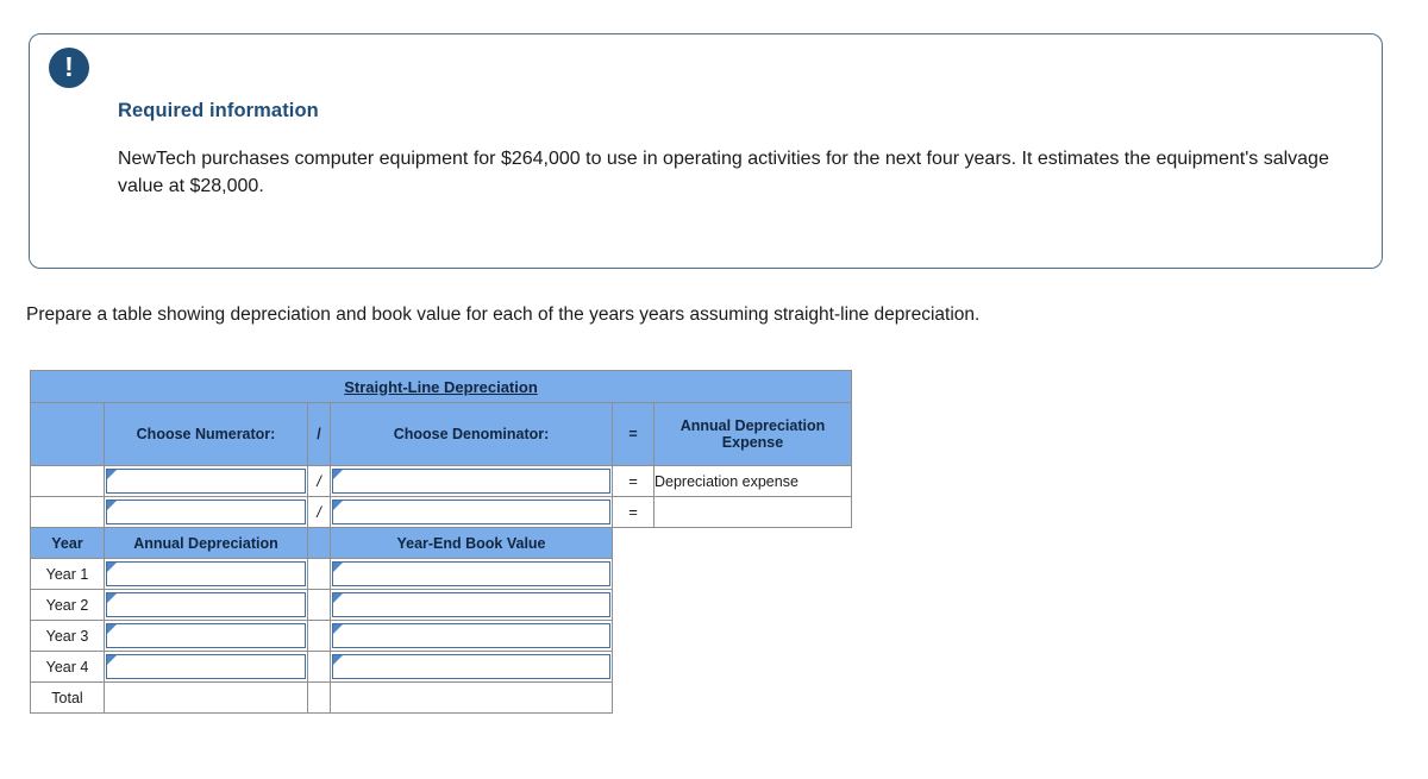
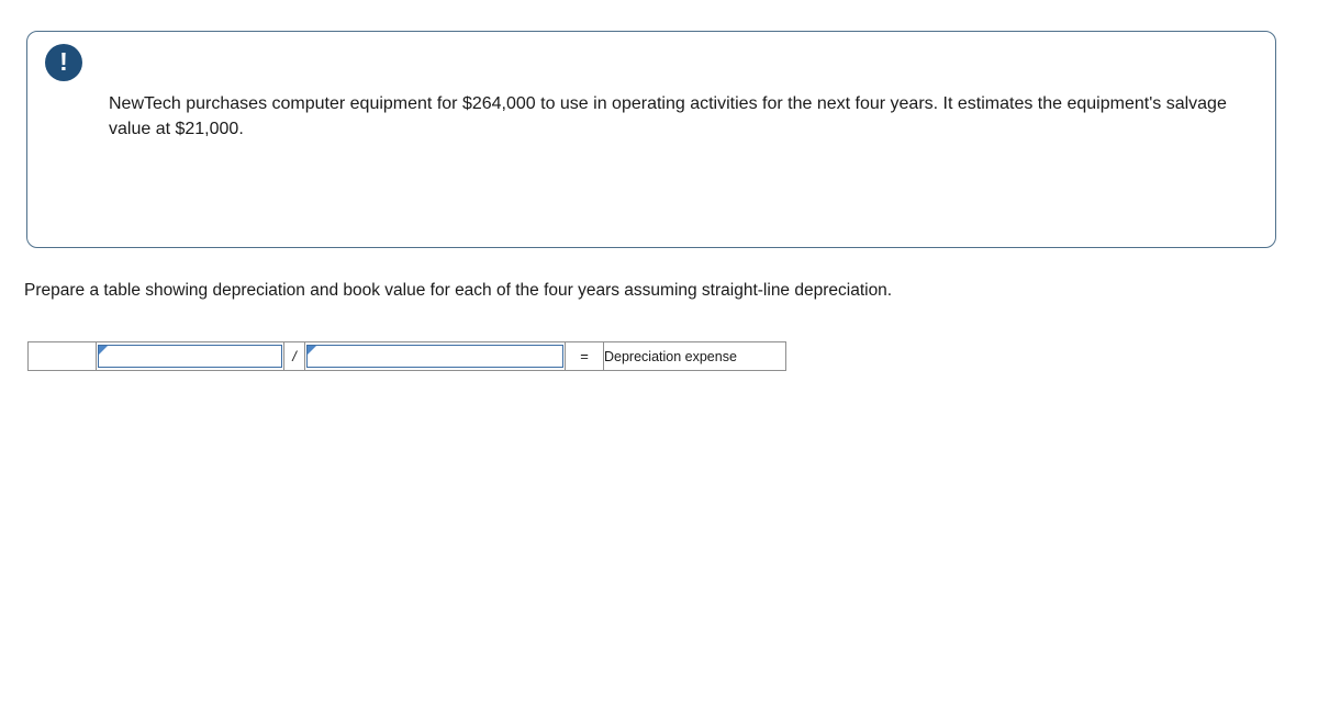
  !
- Required information
- NewTech purchases computer equipment for $264,000 to use in operating activities for the next four years. It estimates the equipment's salvage value at $28,000.
+ NewTech purchases computer equipment for $264,000 to use in operating activities for the next four years. It estimates the equipment's salvage value at $21,000.
- Prepare a table showing depreciation and book value for each of the years years assuming straight-line depreciation.
+ Prepare a table showing depreciation and book value for each of the four years assuming straight-line depreciation.
- Straight-Line Depreciation
- 	Choose Numerator:	/	Choose Denominator:	=	Annual Depreciation Expense
  		/		=	Depreciation expense
- 		/		=
- Year	Annual Depreciation		Year-End Book Value
- Year 1
- Year 2
- Year 3
- Year 4
- Total
